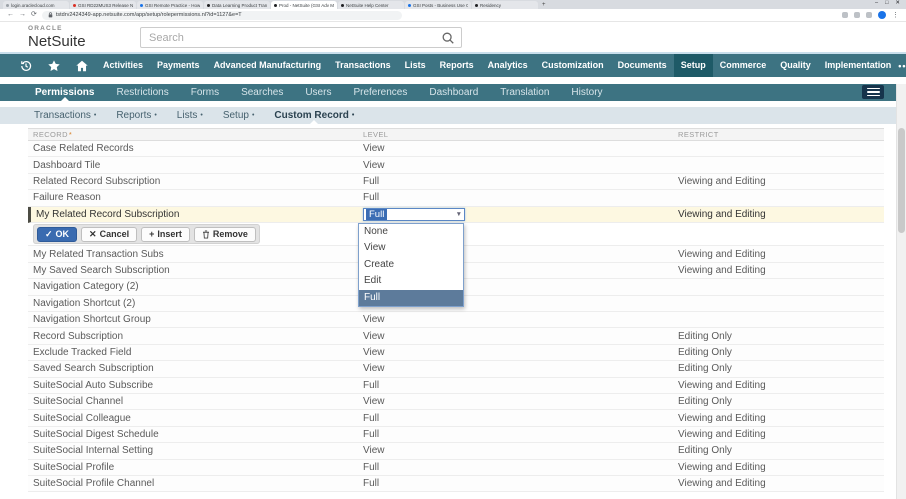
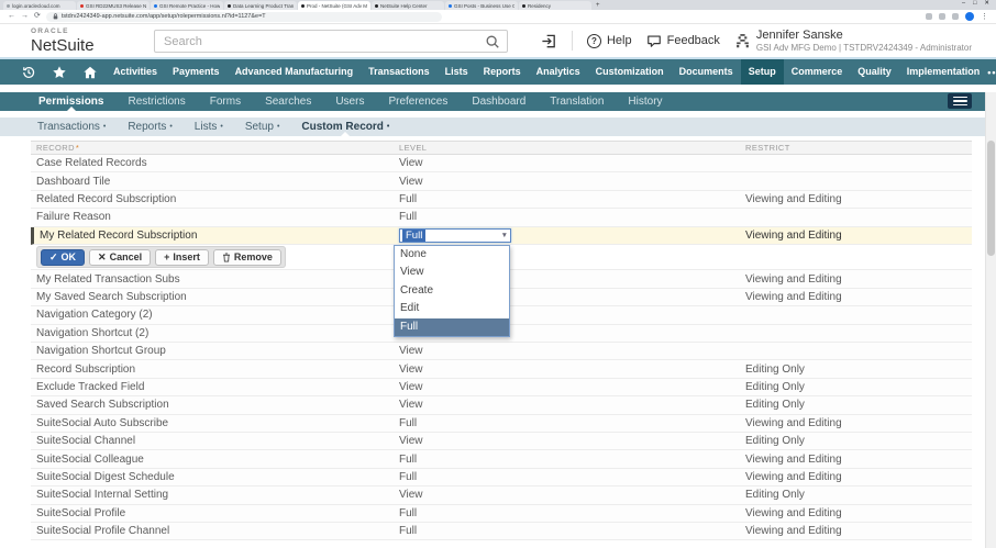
  NetSuite
  Search
+ ?
+ Help
+ Feedback
+ Jennifer Sanske
+ GSI Adv MFG Demo | TSTDRV2424349 - Administrator
  Activities
  Payments
  Advanced Manufacturing
  Transactions
  Lists
  Reports
  Analytics
  Customization
  Documents
  Setup
  Commerce
  Quality
  Implementation
  Permissions
  Restrictions
  Forms
  Searches
  Users
  Preferences
  Dashboard
  Translation
  History
  Transactions
  Reports
  Lists
  Setup
  Custom Record
  RECORD*
  LEVEL
  RESTRICT
  Case Related Records
  View
  Dashboard Tile
  View
  Related Record Subscription
  Full
  Viewing and Editing
  Failure Reason
  Full
  My Related Record Subscription
  Full
  Viewing and Editing
  ✓
  OK
  ✕
  Cancel
  +
  Insert
  Remove
  My Related Transaction Subs
  Viewing and Editing
  My Saved Search Subscription
  Viewing and Editing
  Navigation Category (2)
  Navigation Shortcut (2)
  Navigation Shortcut Group
  View
  Record Subscription
  View
  Editing Only
  Exclude Tracked Field
  View
  Editing Only
  Saved Search Subscription
  View
  Editing Only
  SuiteSocial Auto Subscribe
  Full
  Viewing and Editing
  SuiteSocial Channel
  View
  Editing Only
  SuiteSocial Colleague
  Full
  Viewing and Editing
  SuiteSocial Digest Schedule
  Full
  Viewing and Editing
  SuiteSocial Internal Setting
  View
  Editing Only
  SuiteSocial Profile
  Full
  Viewing and Editing
  SuiteSocial Profile Channel
  Full
  Viewing and Editing
  None
  View
  Create
  Edit
  Full
